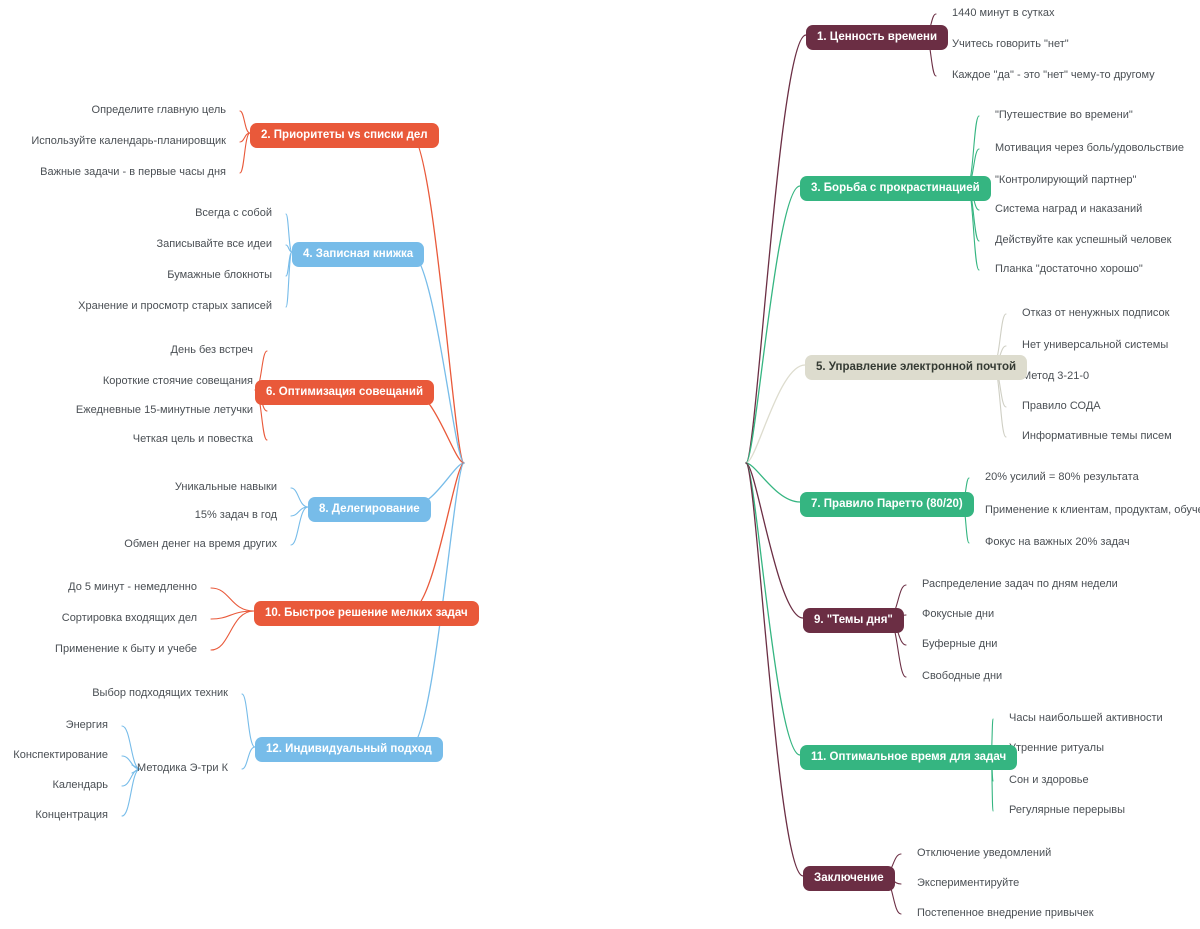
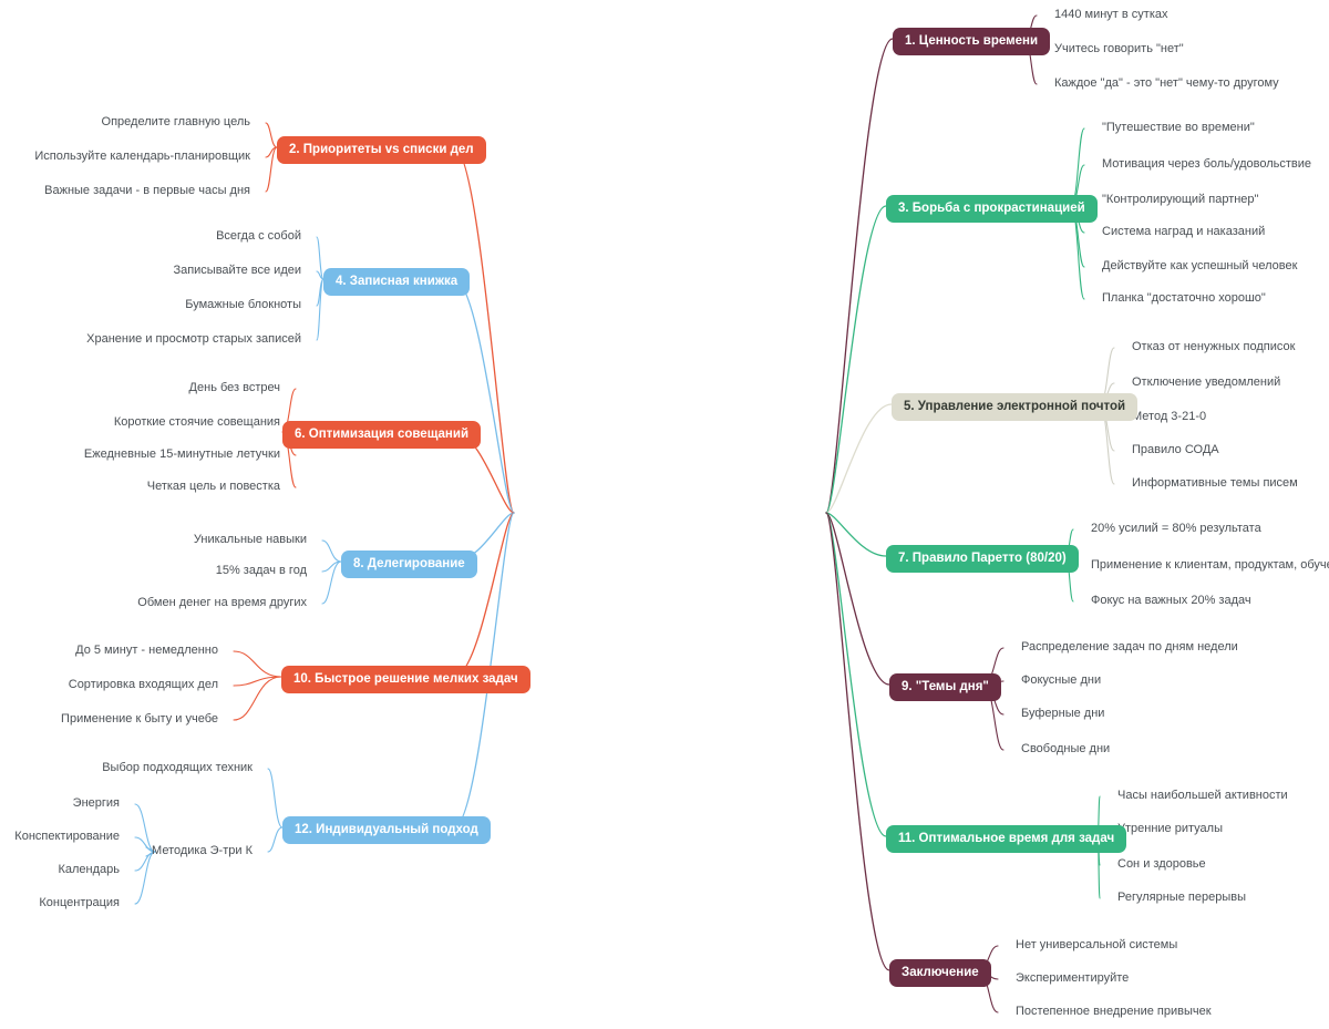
  1440 минут в сутках
  Учитесь говорить "нет"
  Каждое "да" - это "нет" чему-то другому
  Определите главную цель
  Используйте календарь-планировщик
  Важные задачи - в первые часы дня
  "Путешествие во времени"
  Мотивация через боль/удовольствие
  "Контролирующий партнер"
  Система наград и наказаний
  Действуйте как успешный человек
  Планка "достаточно хорошо"
  Всегда с собой
  Записывайте все идеи
  Бумажные блокноты
  Хранение и просмотр старых записей
  Отказ от ненужных подписок
- Нет универсальной системы
+ Отключение уведомлений
  Метод 3-21-0
  Правило СОДА
  Информативные темы писем
  День без встреч
  Короткие стоячие совещания
  Ежедневные 15-минутные летучки
  Четкая цель и повестка
  20% усилий = 80% результата
  Применение к клиентам, продуктам, обуч
  Фокус на важных 20% задач
  Уникальные навыки
  15% задач в год
  Обмен денег на время других
  Распределение задач по дням недели
  Фокусные дни
  Буферные дни
  Свободные дни
  До 5 минут - немедленно
  Сортировка входящих дел
  Применение к быту и учебе
  Часы наибольшей активности
  тренние ритуалы
  Сон и здоровье
  Регулярные перерывы
  Выбор подходящих техник
  Методика Э-три К
- Отключение уведомлений
+ Нет универсальной системы
  Экспериментируйте
  Постепенное внедрение привычек
  1. Ценность времени
  2. Приоритеты vs списки дел
  3. Борьба с прокрастинацией
  4. Записная книжка
  5. Управление электронной почтой
  6. Оптимизация совещаний
  7. Правило Паретто (80/20)
  8. Делегирование
  9. "Темы дня"
  10. Быстрое решение мелких задач
  11. Оптимальное время для задач
  12. Индивидуальный подход
  Заключение
  Энергия
  Конспектирование
  Календарь
  Концентрация
